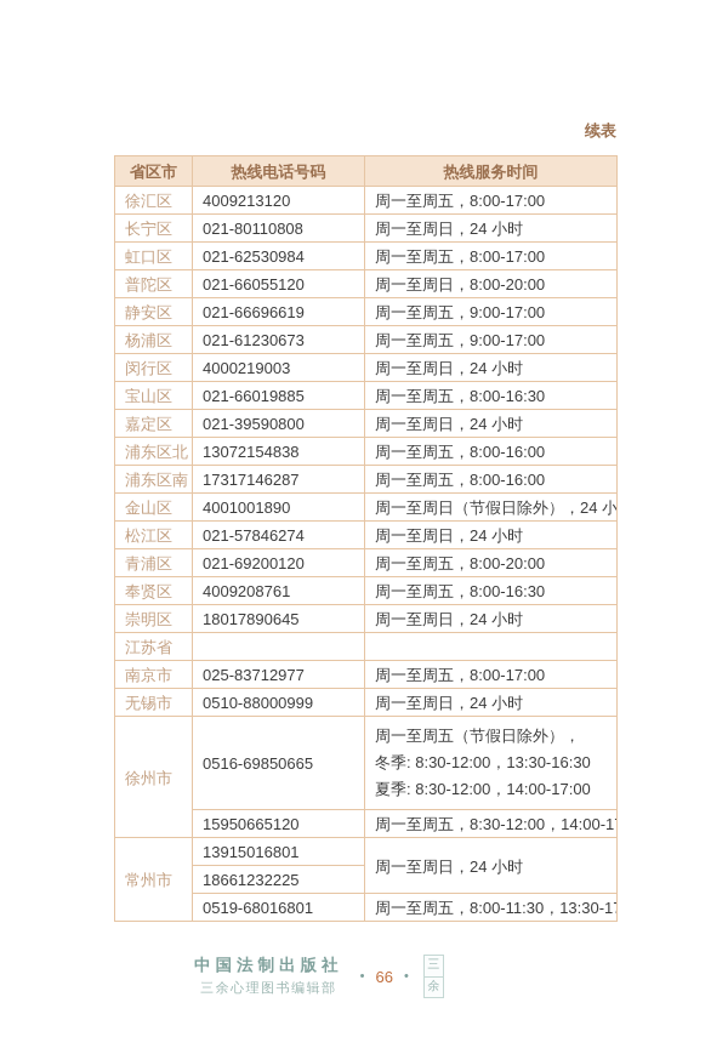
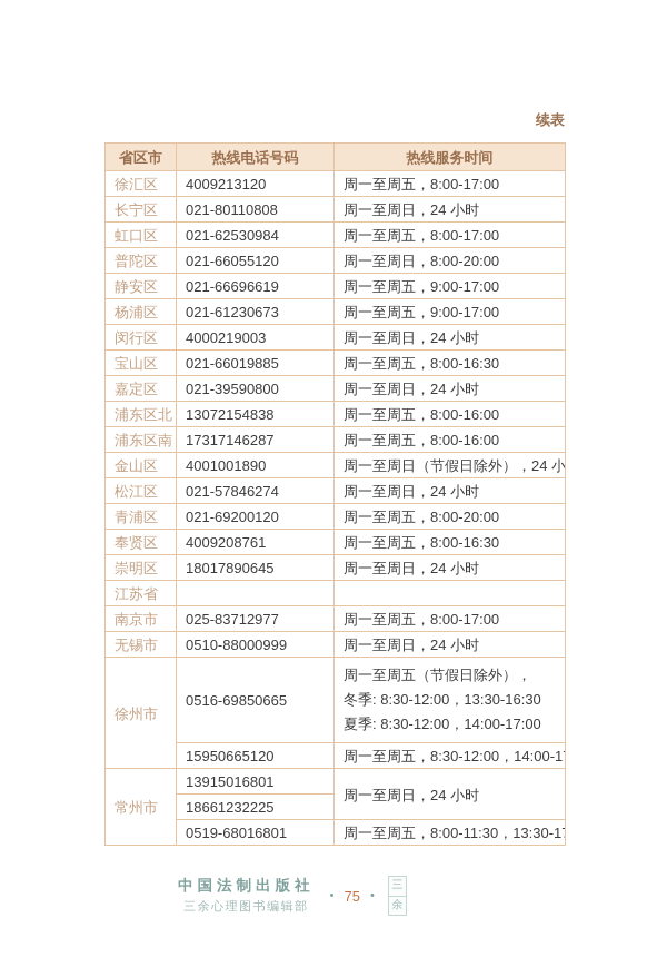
  续表
  省区市	热线电话号码	热线服务时间
  徐汇区	4009213120	周一至周五，8:00-17:00
  长宁区	021-80110808	周一至周日，24 小时
  虹口区	021-62530984	周一至周五，8:00-17:00
  普陀区	021-66055120	周一至周日，8:00-20:00
  静安区	021-66696619	周一至周五，9:00-17:00
  杨浦区	021-61230673	周一至周五，9:00-17:00
  闵行区	4000219003	周一至周日，24 小时
  宝山区	021-66019885	周一至周五，8:00-16:30
  嘉定区	021-39590800	周一至周日，24 小时
  浦东区北	13072154838	周一至周五，8:00-16:00
  浦东区南	17317146287	周一至周五，8:00-16:00
  金山区	4001001890	周一至周日（节假日除外），24 小
  松江区	021-57846274	周一至周日，24 小时
  青浦区	021-69200120	周一至周五，8:00-20:00
  奉贤区	4009208761	周一至周五，8:00-16:30
  崇明区	18017890645	周一至周日，24 小时
  江苏省
  南京市	025-83712977	周一至周五，8:00-17:00
  无锡市	0510-88000999	周一至周日，24 小时
  徐州市	0516-69850665	周一至周五（节假日除外）， 冬季: 8:30-12:00，13:30-16:30 夏季: 8:30-12:00，14:00-17:00
  15950665120	周一至周五，8:30-12:00，14:00-1
  常州市	13915016801	周一至周日，24 小时
  18661232225
  0519-68016801	周一至周五，8:00-11:30，13:30-1
  中国法制出版社
  三余心理图书编辑部
  •
- 66
+ 75
  •
  三
  余
